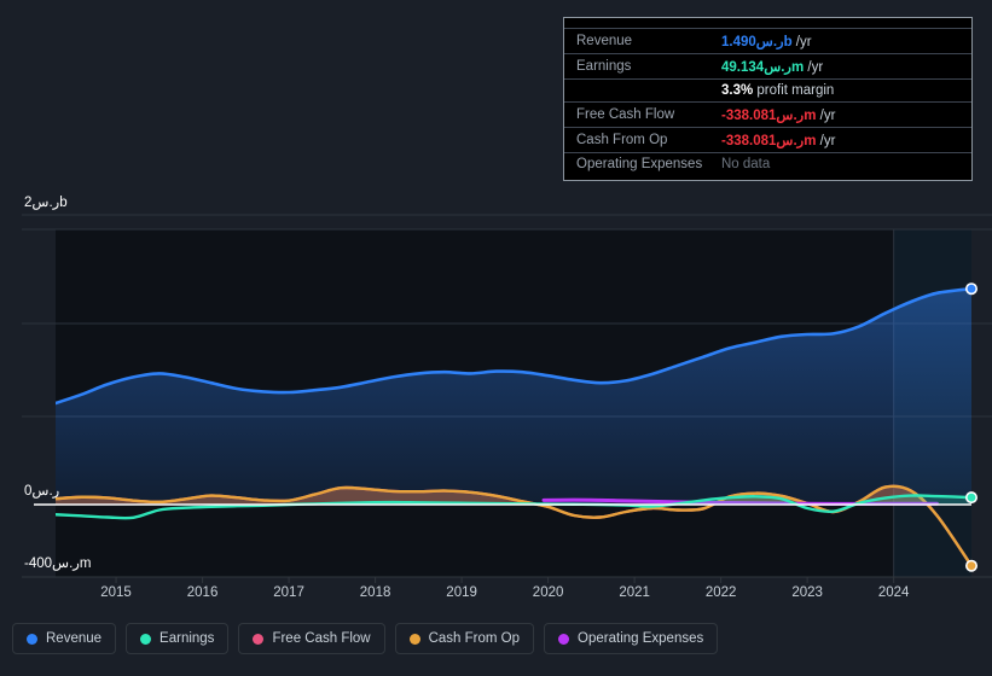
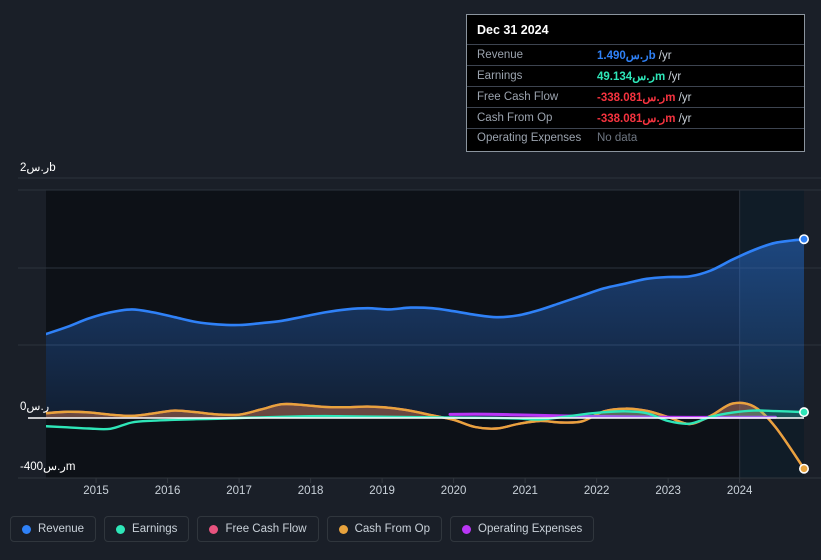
  2ر.سb
  0ر.س
  -400ر.سm
  2015
  2016
  2017
  2018
  2019
  2020
  2021
  2022
  2023
  2024
+ Dec 31 2024
  Revenue
  1.490ر.سb /yr
  Earnings
  49.134ر.سm /yr
- 3.3% profit margin
  Free Cash Flow
  -338.081ر.سm /yr
  Cash From Op
  -338.081ر.سm /yr
  Operating Expenses
  No data
  Revenue
  Earnings
  Free Cash Flow
  Cash From Op
  Operating Expenses
